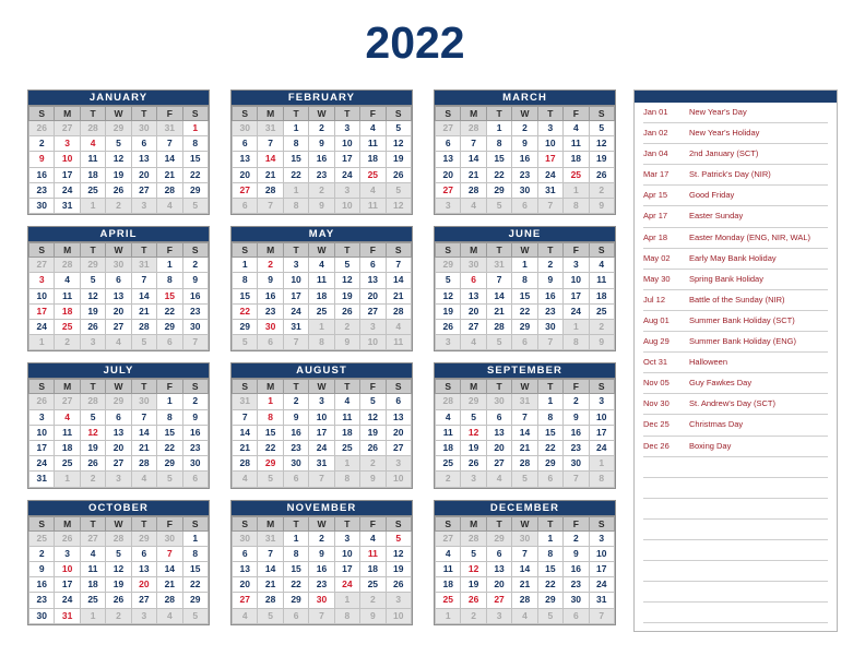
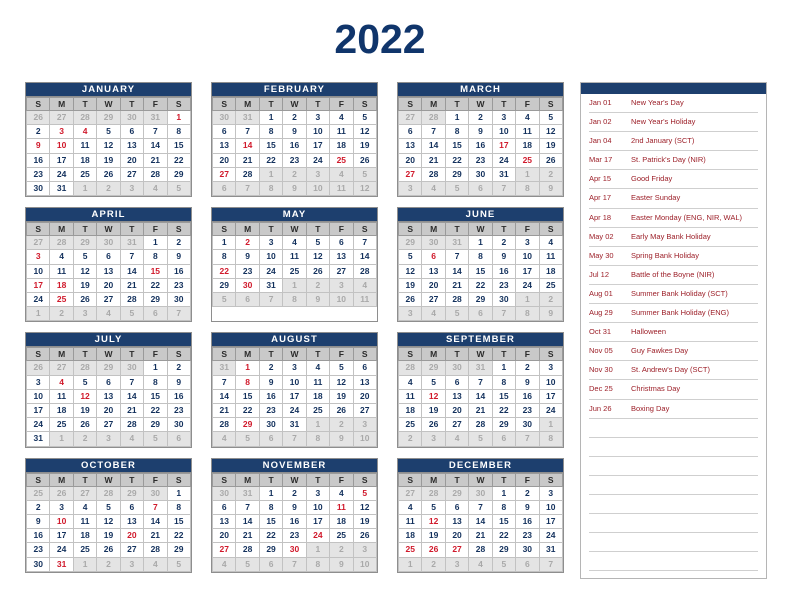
  2022
  JANUARY
  S	M	T	W	T	F	S
  26	27	28	29	30	31	1
  2	3	4	5	6	7	8
  9	10	11	12	13	14	15
  16	17	18	19	20	21	22
  23	24	25	26	27	28	29
  30	31	1	2	3	4	5
  FEBRUARY
  S	M	T	W	T	F	S
  30	31	1	2	3	4	5
  6	7	8	9	10	11	12
  13	14	15	16	17	18	19
  20	21	22	23	24	25	26
  27	28	1	2	3	4	5
  6	7	8	9	10	11	12
  MARCH
  S	M	T	W	T	F	S
  27	28	1	2	3	4	5
  6	7	8	9	10	11	12
  13	14	15	16	17	18	19
  20	21	22	23	24	25	26
  27	28	29	30	31	1	2
  3	4	5	6	7	8	9
  APRIL
  S	M	T	W	T	F	S
  27	28	29	30	31	1	2
  3	4	5	6	7	8	9
  10	11	12	13	14	15	16
  17	18	19	20	21	22	23
  24	25	26	27	28	29	30
  1	2	3	4	5	6	7
  MAY
  S	M	T	W	T	F	S
  1	2	3	4	5	6	7
  8	9	10	11	12	13	14
- 15	16	17	18	19	20	21
  22	23	24	25	26	27	28
  29	30	31	1	2	3	4
  5	6	7	8	9	10	11
  JUNE
  S	M	T	W	T	F	S
  29	30	31	1	2	3	4
  5	6	7	8	9	10	11
  12	13	14	15	16	17	18
  19	20	21	22	23	24	25
  26	27	28	29	30	1	2
  3	4	5	6	7	8	9
  JULY
  S	M	T	W	T	F	S
  26	27	28	29	30	1	2
  3	4	5	6	7	8	9
  10	11	12	13	14	15	16
  17	18	19	20	21	22	23
  24	25	26	27	28	29	30
  31	1	2	3	4	5	6
  AUGUST
  S	M	T	W	T	F	S
  31	1	2	3	4	5	6
  7	8	9	10	11	12	13
  14	15	16	17	18	19	20
  21	22	23	24	25	26	27
  28	29	30	31	1	2	3
  4	5	6	7	8	9	10
  SEPTEMBER
  S	M	T	W	T	F	S
  28	29	30	31	1	2	3
  4	5	6	7	8	9	10
  11	12	13	14	15	16	17
  18	19	20	21	22	23	24
  25	26	27	28	29	30	1
  2	3	4	5	6	7	8
  OCTOBER
  S	M	T	W	T	F	S
  25	26	27	28	29	30	1
  2	3	4	5	6	7	8
  9	10	11	12	13	14	15
  16	17	18	19	20	21	22
  23	24	25	26	27	28	29
  30	31	1	2	3	4	5
  NOVEMBER
  S	M	T	W	T	F	S
  30	31	1	2	3	4	5
  6	7	8	9	10	11	12
  13	14	15	16	17	18	19
  20	21	22	23	24	25	26
  27	28	29	30	1	2	3
  4	5	6	7	8	9	10
  DECEMBER
  S	M	T	W	T	F	S
  27	28	29	30	1	2	3
  4	5	6	7	8	9	10
  11	12	13	14	15	16	17
  18	19	20	21	22	23	24
  25	26	27	28	29	30	31
  1	2	3	4	5	6	7
  Jan 01
  New Year's Day
  Jan 02
  New Year's Holiday
  Jan 04
  2nd January (SCT)
  Mar 17
  St. Patrick's Day (NIR)
  Apr 15
  Good Friday
  Apr 17
  Easter Sunday
  Apr 18
  Easter Monday (ENG, NIR, WAL)
  May 02
  Early May Bank Holiday
  May 30
  Spring Bank Holiday
  Jul 12
- Battle of the Sunday (NIR)
+ Battle of the Boyne (NIR)
  Aug 01
  Summer Bank Holiday (SCT)
  Aug 29
  Summer Bank Holiday (ENG)
  Oct 31
  Halloween
  Nov 05
  Guy Fawkes Day
  Nov 30
  St. Andrew's Day (SCT)
  Dec 25
  Christmas Day
- Dec 26
+ Jun 26
  Boxing Day
